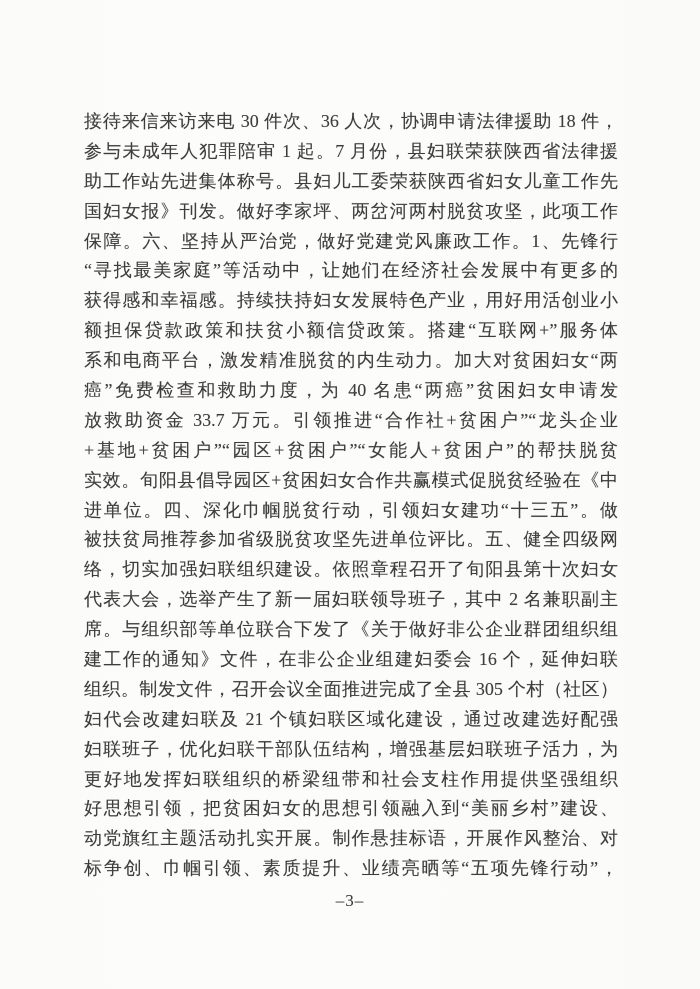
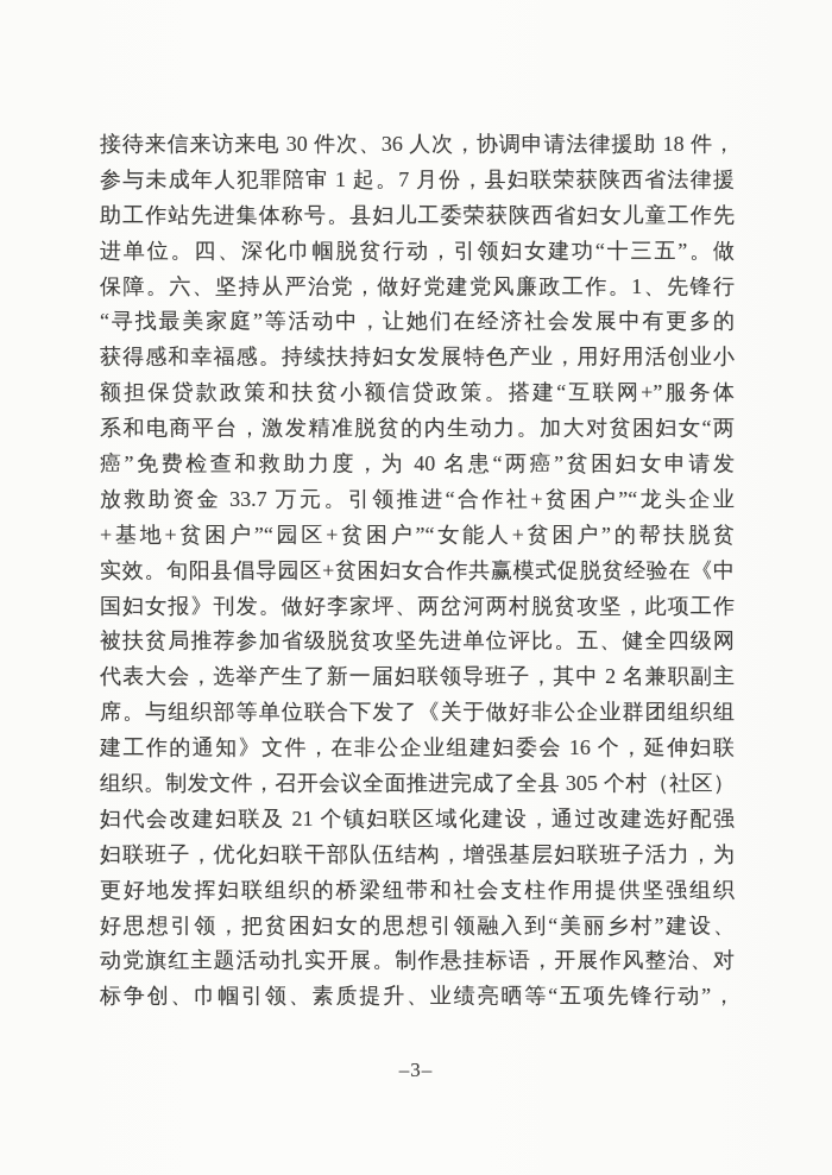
  接待来信来访来电 30 件次、36 人次，协调申请法律援助 18 件，
  参与未成年人犯罪陪审 1 起。7 月份，县妇联荣获陕西省法律援
  助工作站先进集体称号。县妇儿工委荣获陕西省妇女儿童工作先
- 国妇女报》刊发。做好李家坪、两岔河两村脱贫攻坚，此项工作
+ 进单位。四、深化巾帼脱贫行动，引领妇女建功“十三五”。做
  保障。六、坚持从严治党，做好党建党风廉政工作。1、先锋行
  “寻找最美家庭”等活动中，让她们在经济社会发展中有更多的
  获得感和幸福感。持续扶持妇女发展特色产业，用好用活创业小
  额担保贷款政策和扶贫小额信贷政策。搭建“互联网+”服务体
  系和电商平台，激发精准脱贫的内生动力。加大对贫困妇女“两
  癌”免费检查和救助力度，为 40 名患“两癌”贫困妇女申请发
  放救助资金 33.7 万元。引领推进“合作社+贫困户”“龙头企业
  +基地+贫困户”“园区+贫困户”“女能人+贫困户”的帮扶脱贫
  实效。旬阳县倡导园区+贫困妇女合作共赢模式促脱贫经验在《中
- 进单位。四、深化巾帼脱贫行动，引领妇女建功“十三五”。做
+ 国妇女报》刊发。做好李家坪、两岔河两村脱贫攻坚，此项工作
  被扶贫局推荐参加省级脱贫攻坚先进单位评比。五、健全四级网
- 络，切实加强妇联组织建设。依照章程召开了旬阳县第十次妇女
  代表大会，选举产生了新一届妇联领导班子，其中 2 名兼职副主
  席。与组织部等单位联合下发了《关于做好非公企业群团组织组
  建工作的通知》文件，在非公企业组建妇委会 16 个，延伸妇联
  组织。制发文件，召开会议全面推进完成了全县 305 个村（社区）
  妇代会改建妇联及 21 个镇妇联区域化建设，通过改建选好配强
  妇联班子，优化妇联干部队伍结构，增强基层妇联班子活力，为
  更好地发挥妇联组织的桥梁纽带和社会支柱作用提供坚强组织
  好思想引领，把贫困妇女的思想引领融入到“美丽乡村”建设、
  动党旗红主题活动扎实开展。制作悬挂标语，开展作风整治、对
  标争创、巾帼引领、素质提升、业绩亮晒等“五项先锋行动”，
  –3–
